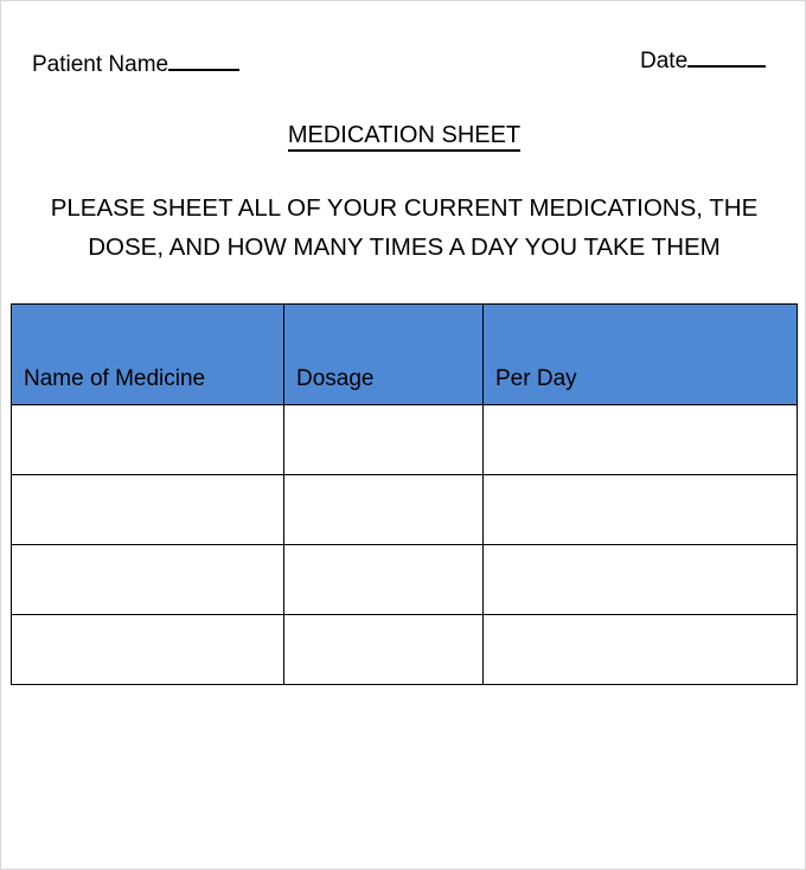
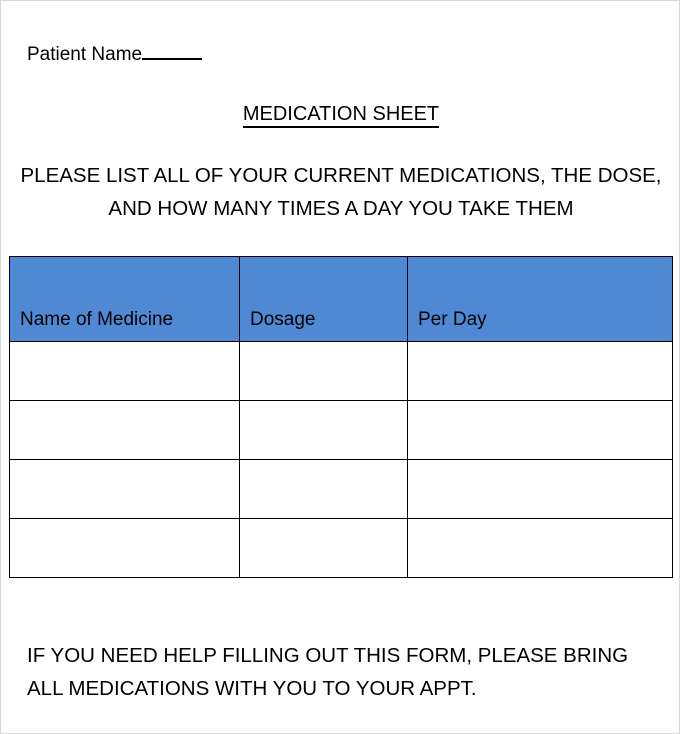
  Patient Name
- Date
  MEDICATION SHEET
- PLEASE SHEET ALL OF YOUR CURRENT MEDICATIONS, THE DOSE, AND HOW MANY TIMES A DAY YOU TAKE THEM
+ PLEASE LIST ALL OF YOUR CURRENT MEDICATIONS, THE DOSE, AND HOW MANY TIMES A DAY YOU TAKE THEM
  Name of Medicine	Dosage	Per Day
+ IF YOU NEED HELP FILLING OUT THIS FORM, PLEASE BRING
+ ALL MEDICATIONS WITH YOU TO YOUR APPT.
